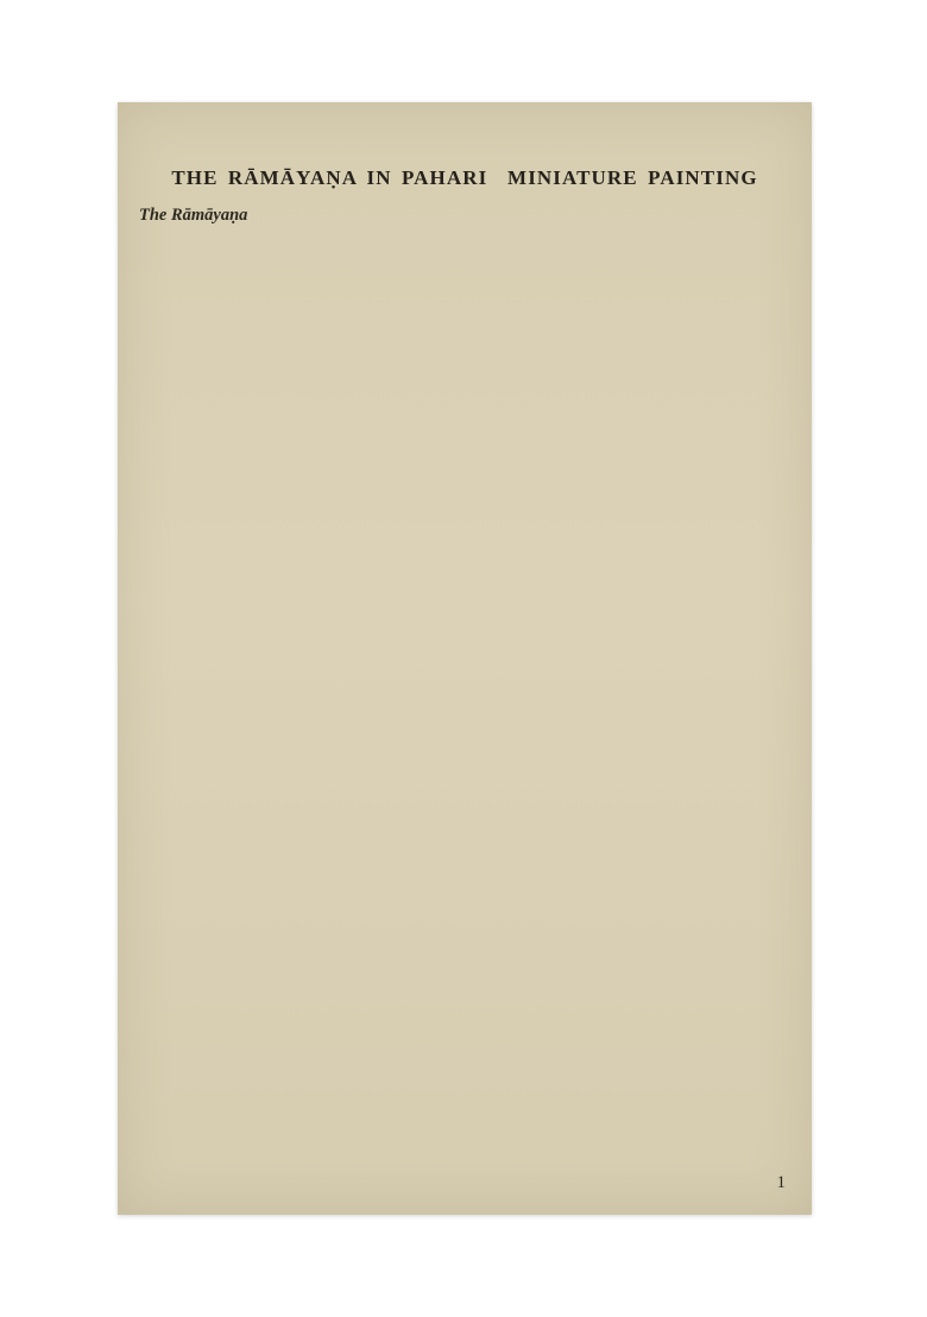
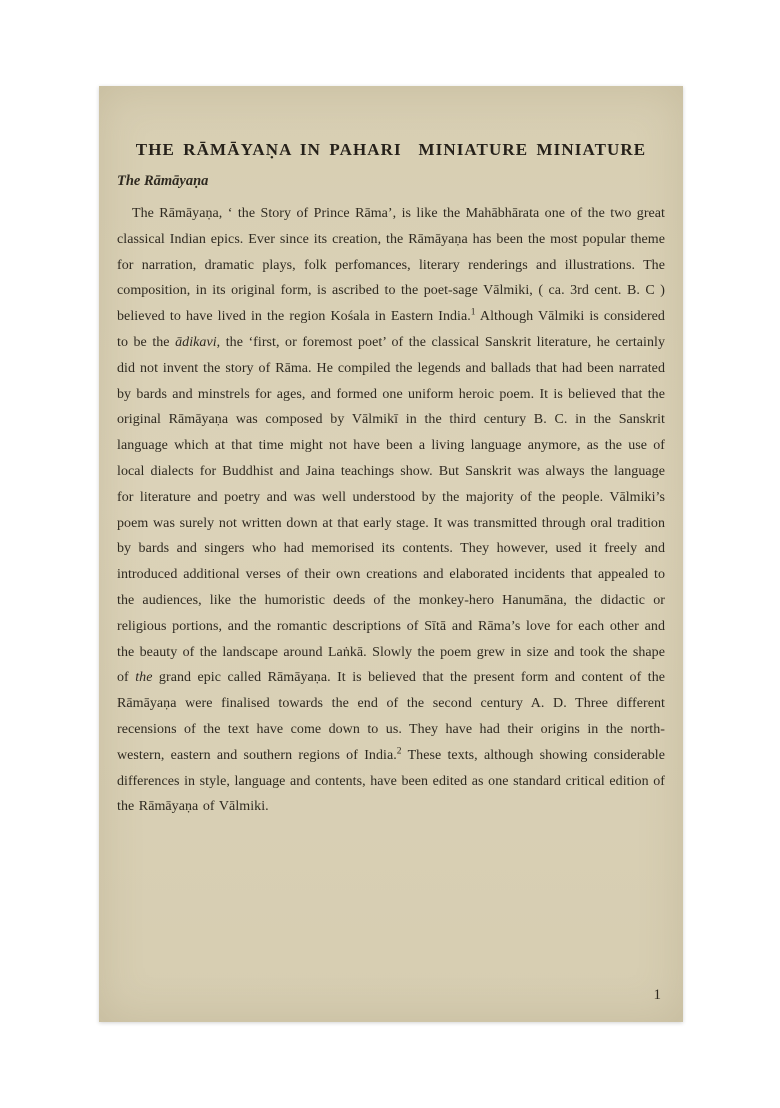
- THE RĀMĀYAṆA IN PAHARI MINIATURE PAINTING
+ THE RĀMĀYAṆA IN PAHARI MINIATURE MINIATURE
  The Rāmāyaṇa
+ The Rāmāyaṇa, ‘ the Story of Prince Rāma’, is like the Mahābhārata one of the two great classical Indian epics. Ever since its creation, the Rāmāyaṇa has been the most popular theme for narration, dramatic plays, folk perfomances, literary renderings and illustrations. The composition, in its original form, is ascribed to the poet-sage Vālmiki, ( ca. 3rd cent. B. C ) believed to have lived in the region Kośala in Eastern India.1 Although Vālmiki is considered to be the ādikavi, the ‘first, or foremost poet’ of the classical Sanskrit literature, he certainly did not invent the story of Rāma. He compiled the legends and ballads that had been narrated by bards and minstrels for ages, and formed one uniform heroic poem. It is believed that the original Rāmāyaṇa was composed by Vālmikī in the third century B. C. in the Sanskrit language which at that time might not have been a living language anymore, as the use of local dialects for Buddhist and Jaina teachings show. But Sanskrit was always the language for literature and poetry and was well understood by the majority of the people. Vālmiki’s poem was surely not written down at that early stage. It was transmitted through oral tradition by bards and singers who had memorised its contents. They however, used it freely and introduced additional verses of their own creations and elaborated incidents that appealed to the audiences, like the humoristic deeds of the monkey-hero Hanumāna, the didactic or religious portions, and the romantic descriptions of Sītā and Rāma’s love for each other and the beauty of the landscape around Laṅkā. Slowly the poem grew in size and took the shape of the grand epic called Rāmāyaṇa. It is believed that the present form and content of the Rāmāyaṇa were finalised towards the end of the second century A. D. Three different recensions of the text have come down to us. They have had their origins in the north-western, eastern and southern regions of India.2 These texts, although showing considerable differences in style, language and contents, have been edited as one standard critical edition of the Rāmāyaṇa of Vālmiki.
  1
